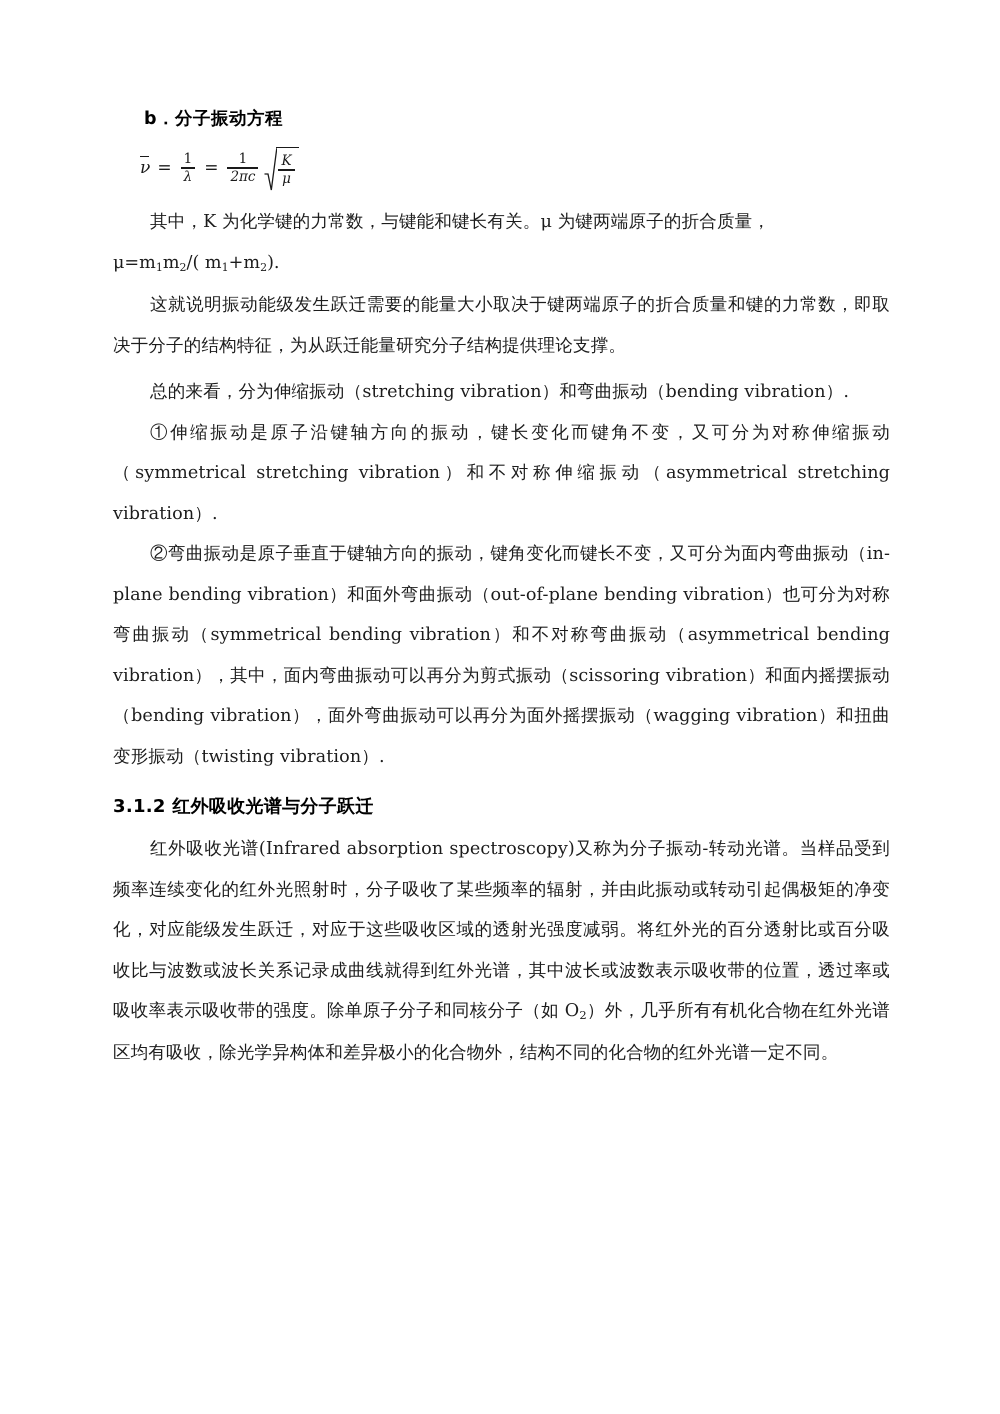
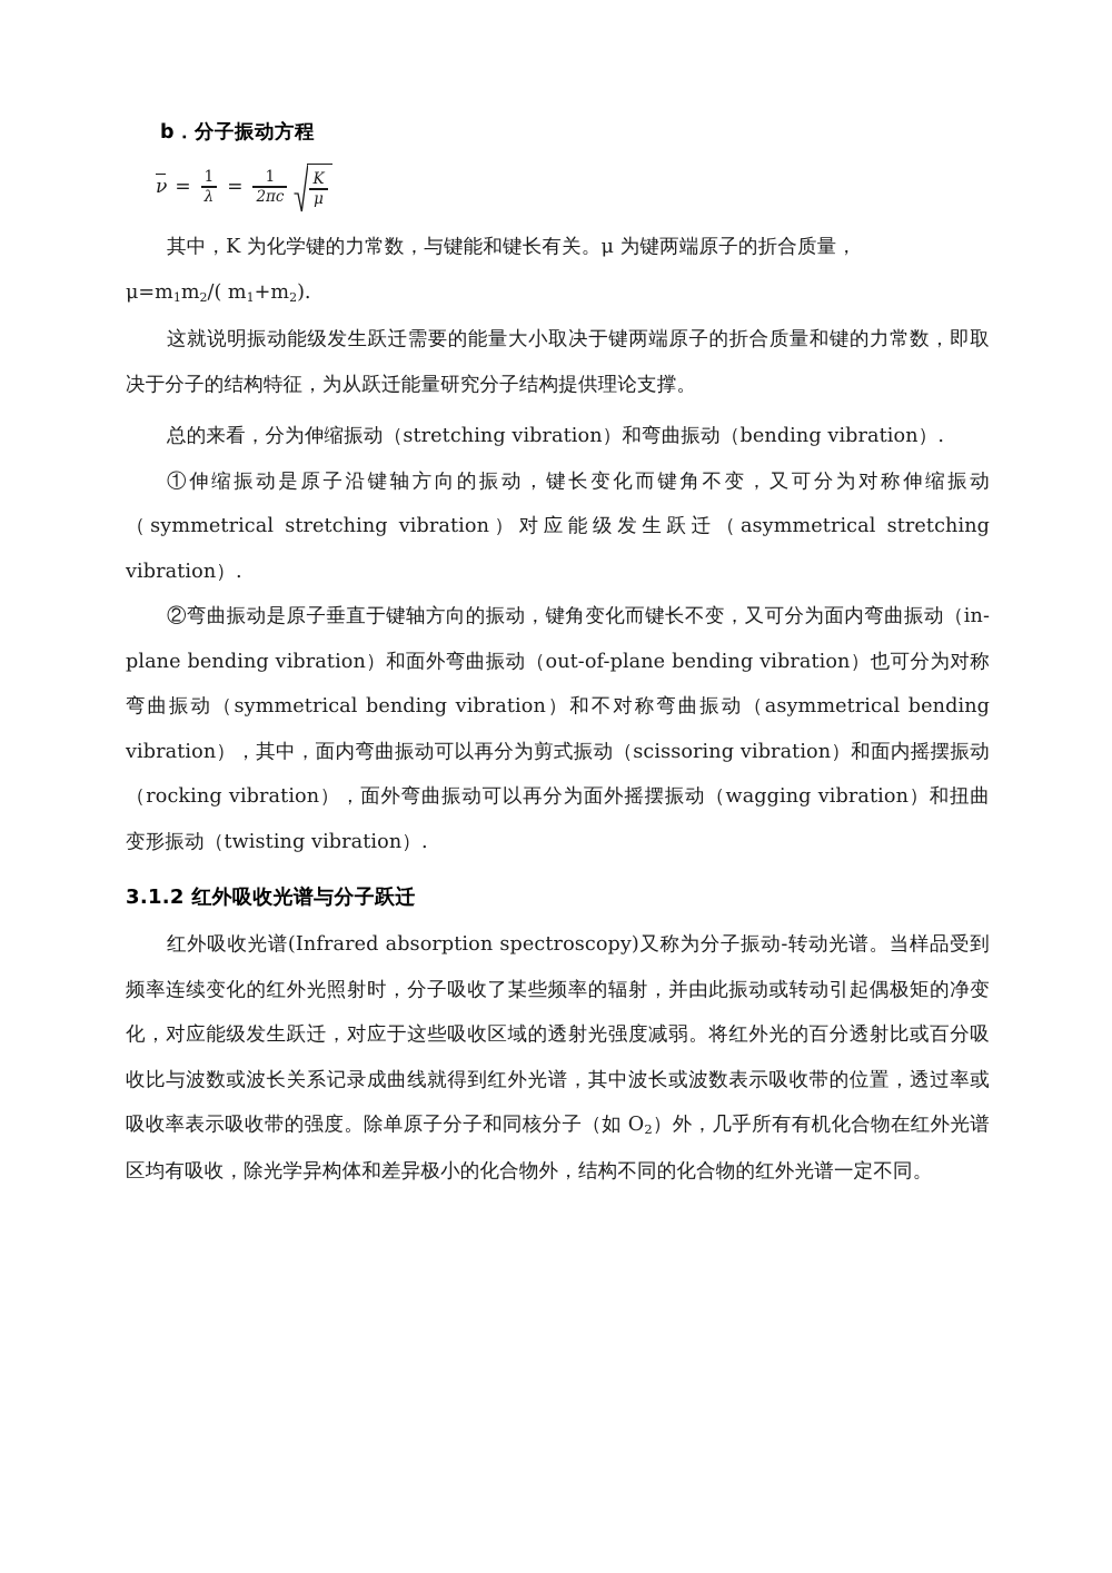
  b．分子振动方程
  ν
  =
  1
  λ
  =
  1
  2πc
  K
  μ
  其中，K 为化学键的力常数，与键能和键长有关。μ 为键两端原子的折合质量，
  μ=m1m2/( m1+m2).
  这就说明振动能级发生跃迁需要的能量大小取决于键两端原子的折合质量和键的力常数，即取决于分子的结构特征，为从跃迁能量研究分子结构提供理论支撑。
  总的来看，分为伸缩振动（stretching vibration）和弯曲振动（bending vibration）.
- ①伸缩振动是原子沿键轴方向的振动，键长变化而键角不变，又可分为对称伸缩振动（symmetrical stretching vibration）和不对称伸缩振动（asymmetrical stretching vibration）.
+ ①伸缩振动是原子沿键轴方向的振动，键长变化而键角不变，又可分为对称伸缩振动（symmetrical stretching vibration）对应能级发生跃迁（asymmetrical stretching vibration）.
- ②弯曲振动是原子垂直于键轴方向的振动，键角变化而键长不变，又可分为面内弯曲振动（in-plane bending vibration）和面外弯曲振动（out-of-plane bending vibration）也可分为对称弯曲振动（symmetrical bending vibration）和不对称弯曲振动（asymmetrical bending vibration），其中，面内弯曲振动可以再分为剪式振动（scissoring vibration）和面内摇摆振动（bending vibration），面外弯曲振动可以再分为面外摇摆振动（wagging vibration）和扭曲变形振动（twisting vibration）.
+ ②弯曲振动是原子垂直于键轴方向的振动，键角变化而键长不变，又可分为面内弯曲振动（in-plane bending vibration）和面外弯曲振动（out-of-plane bending vibration）也可分为对称弯曲振动（symmetrical bending vibration）和不对称弯曲振动（asymmetrical bending vibration），其中，面内弯曲振动可以再分为剪式振动（scissoring vibration）和面内摇摆振动（rocking vibration），面外弯曲振动可以再分为面外摇摆振动（wagging vibration）和扭曲变形振动（twisting vibration）.
  3.1.2 红外吸收光谱与分子跃迁
  红外吸收光谱(Infrared absorption spectroscopy)又称为分子振动-转动光谱。当样品受到频率连续变化的红外光照射时，分子吸收了某些频率的辐射，并由此振动或转动引起偶极矩的净变化，对应能级发生跃迁，对应于这些吸收区域的透射光强度减弱。将红外光的百分透射比或百分吸收比与波数或波长关系记录成曲线就得到红外光谱，其中波长或波数表示吸收带的位置，透过率或吸收率表示吸收带的强度。除单原子分子和同核分子（如 O2）外，几乎所有有机化合物在红外光谱区均有吸收，除光学异构体和差异极小的化合物外，结构不同的化合物的红外光谱一定不同。
